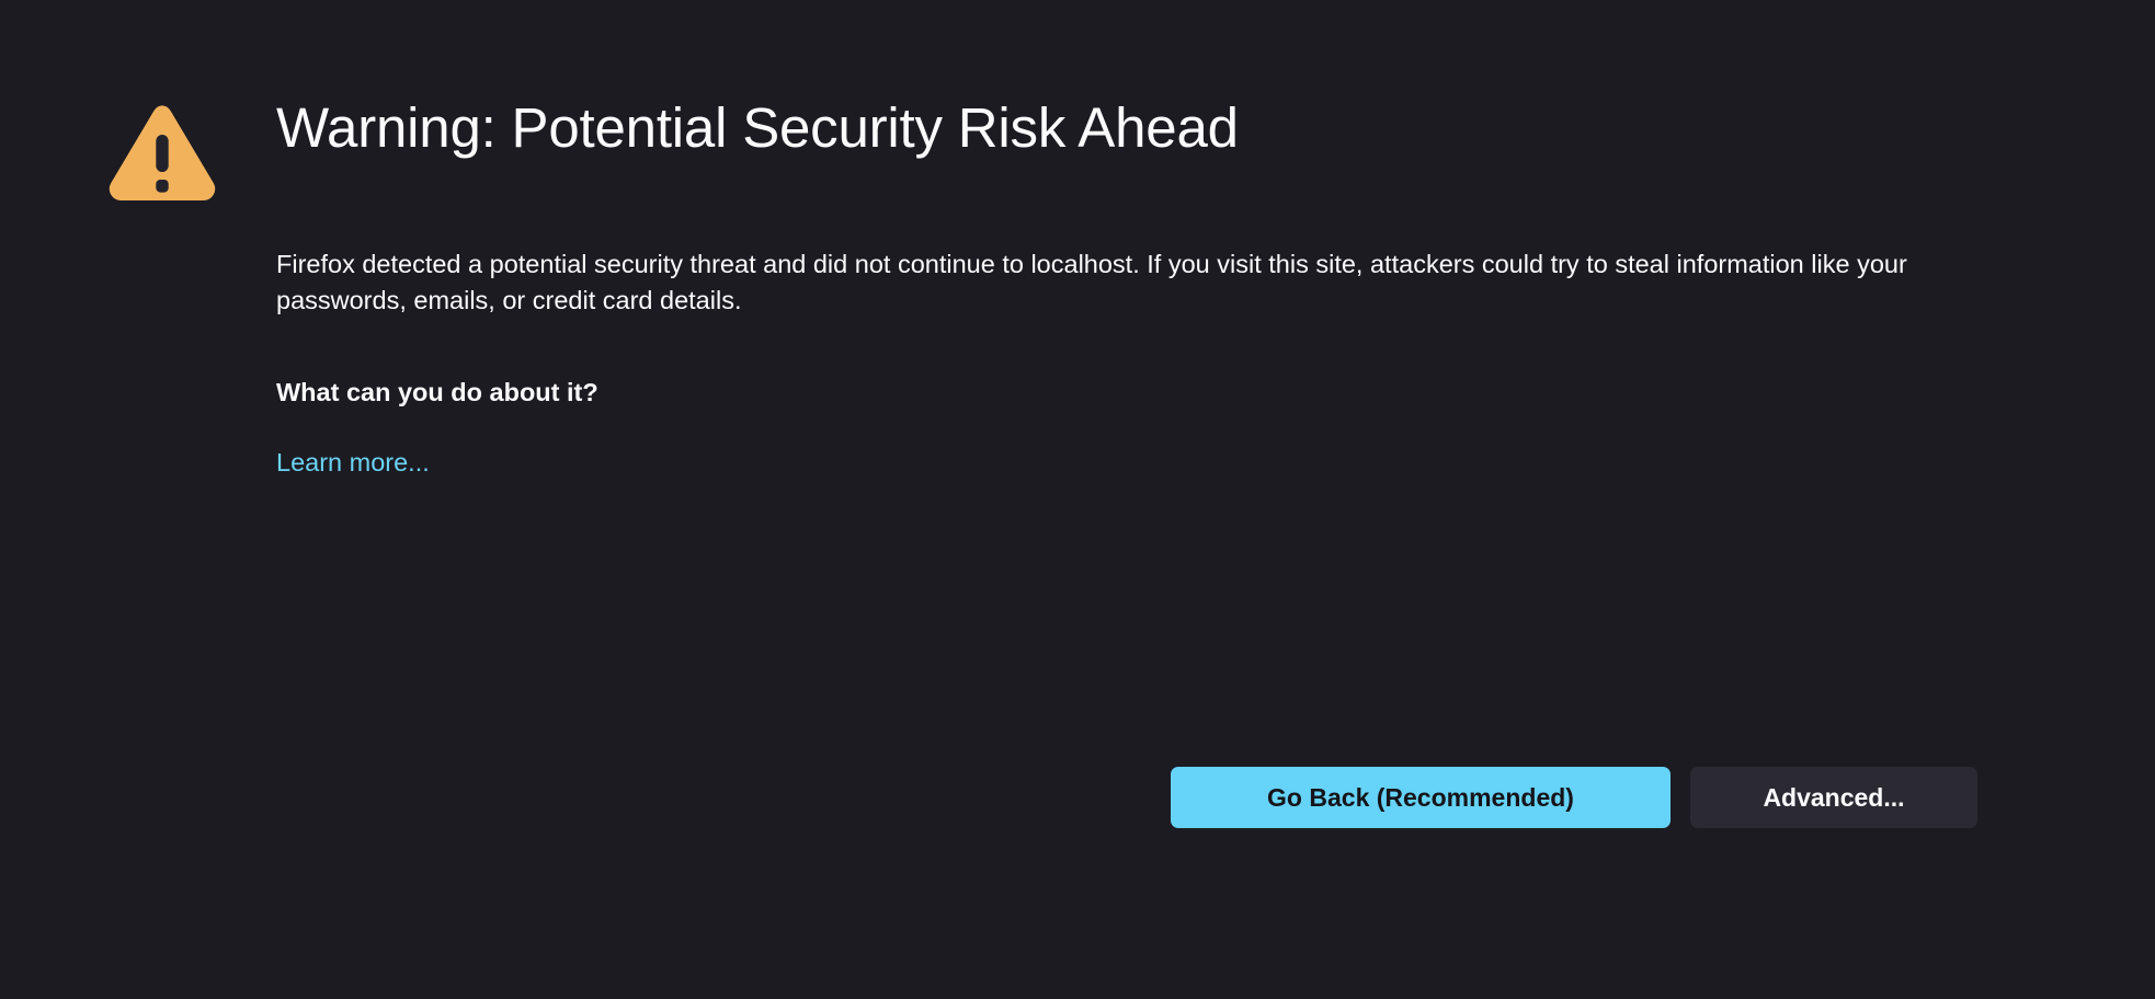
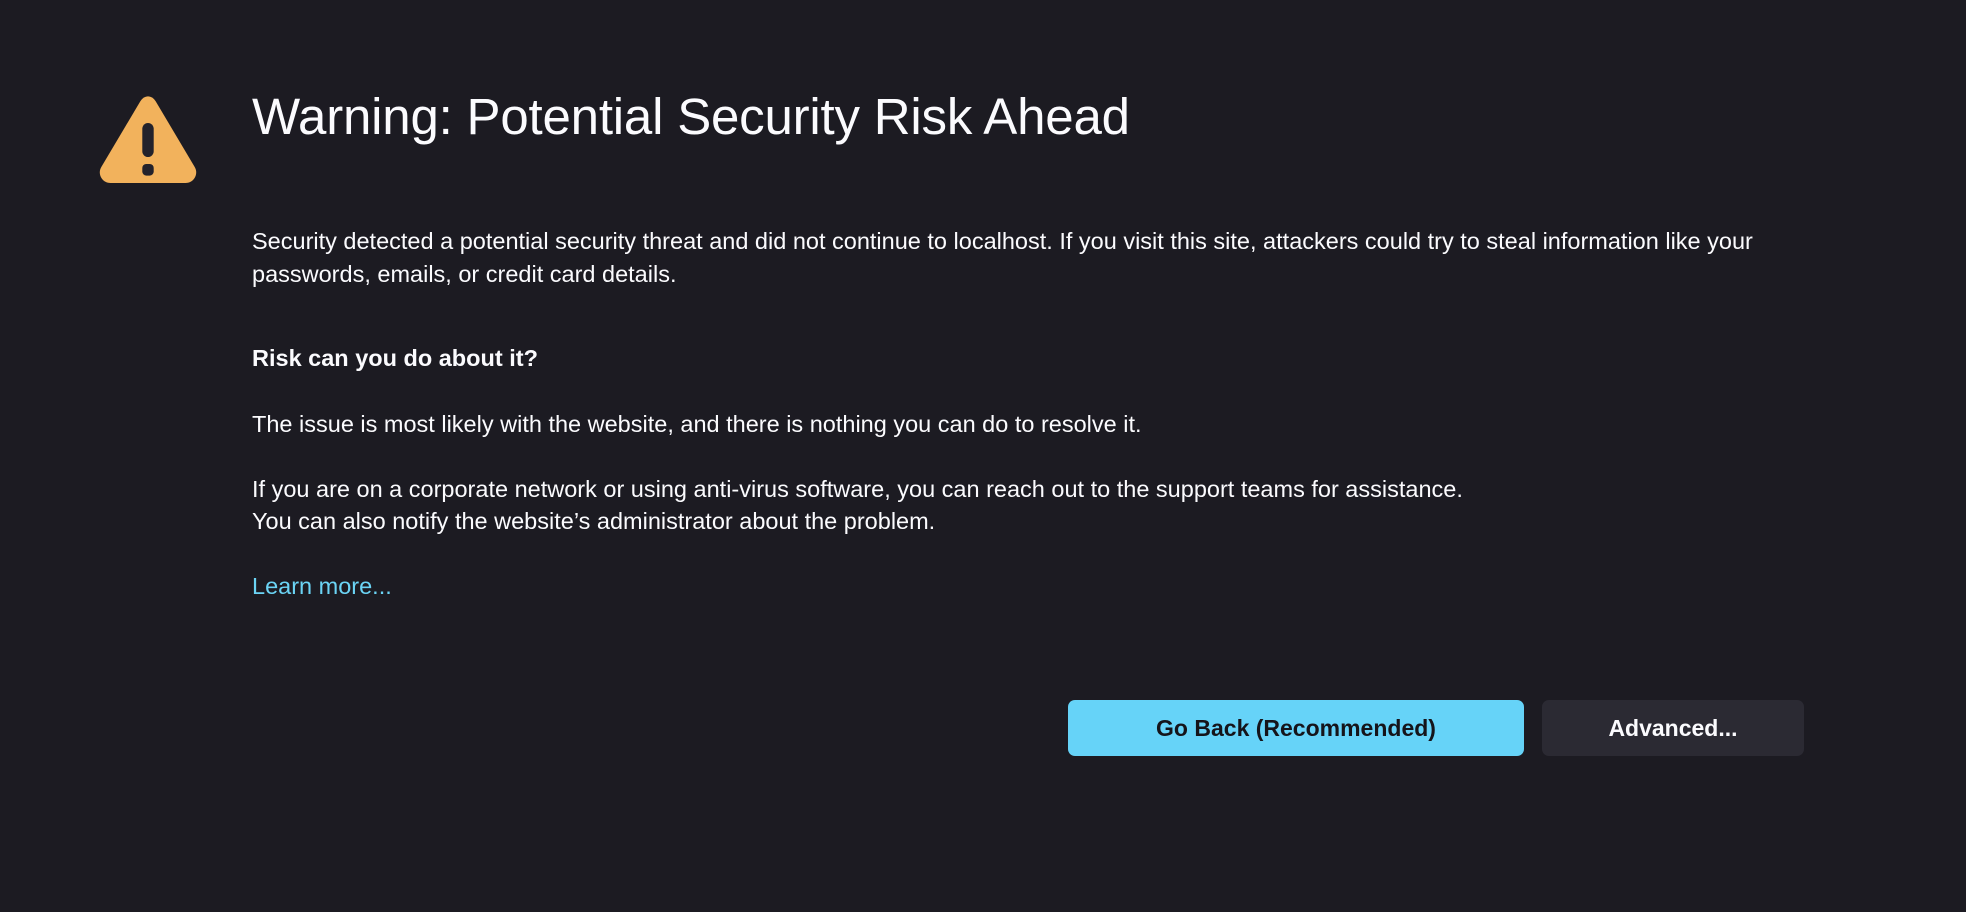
  Warning: Potential Security Risk Ahead
- Firefox detected a potential security threat and did not continue to localhost. If you visit this site, attackers could try to steal information like your passwords, emails, or credit card details.
+ Security detected a potential security threat and did not continue to localhost. If you visit this site, attackers could try to steal information like your passwords, emails, or credit card details.
- What can you do about it?
+ Risk can you do about it?
+ The issue is most likely with the website, and there is nothing you can do to resolve it.
+ If you are on a corporate network or using anti-virus software, you can reach out to the support teams for assistance. You can also notify the website’s administrator about the problem.
  Learn more...
  Go Back (Recommended)
  Advanced...
